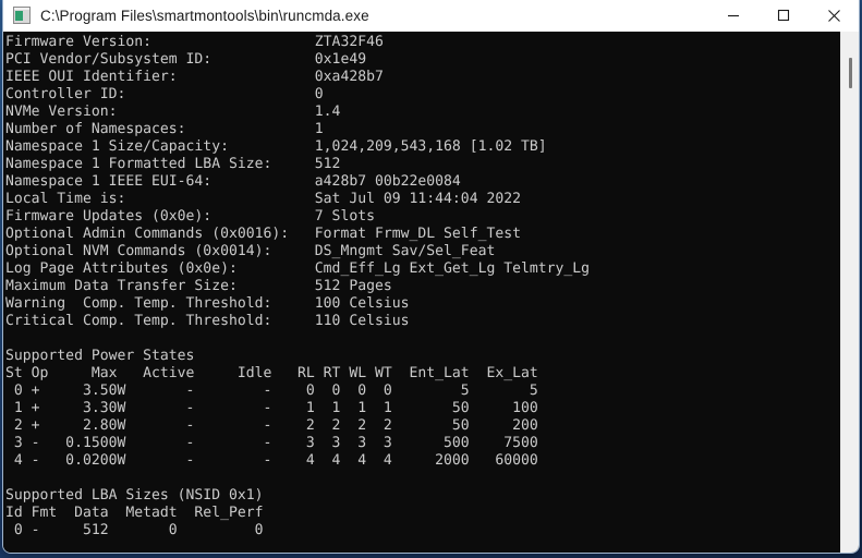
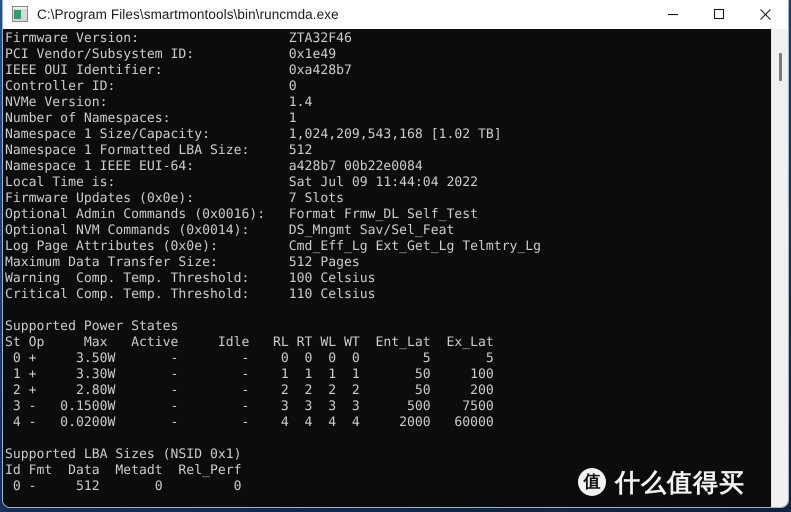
  C:\Program Files\smartmontools\bin\runcmda.exe
  Firmware Version: ZTA32F46
  PCI Vendor/Subsystem ID: 0x1e49
  IEEE OUI Identifier: 0xa428b7
  Controller ID: 0
  NVMe Version: 1.4
  Number of Namespaces: 1
  Namespace 1 Size/Capacity: 1,024,209,543,168 [1.02 TB]
  Namespace 1 Formatted LBA Size: 512
  Namespace 1 IEEE EUI-64: a428b7 00b22e0084
  Local Time is: Sat Jul 09 11:44:04 2022
  Firmware Updates (0x0e): 7 Slots
  Optional Admin Commands (0x0016): Format Frmw_DL Self_Test
  Optional NVM Commands (0x0014): DS_Mngmt Sav/Sel_Feat
  Log Page Attributes (0x0e): Cmd_Eff_Lg Ext_Get_Lg Telmtry_Lg
  Maximum Data Transfer Size: 512 Pages
  Warning Comp. Temp. Threshold: 100 Celsius
  Critical Comp. Temp. Threshold: 110 Celsius
  Supported Power States
  St Op Max Active Idle RL RT WL WT Ent_Lat Ex_Lat
  0 + 3.50W - - 0 0 0 0 5 5
  1 + 3.30W - - 1 1 1 1 50 100
  2 + 2.80W - - 2 2 2 2 50 200
  3 - 0.1500W - - 3 3 3 3 500 7500
  4 - 0.0200W - - 4 4 4 4 2000 60000
  Supported LBA Sizes (NSID 0x1)
  Id Fmt Data Metadt Rel_Perf
  0 - 512 0 0
+ 值
+ 什么值得买
